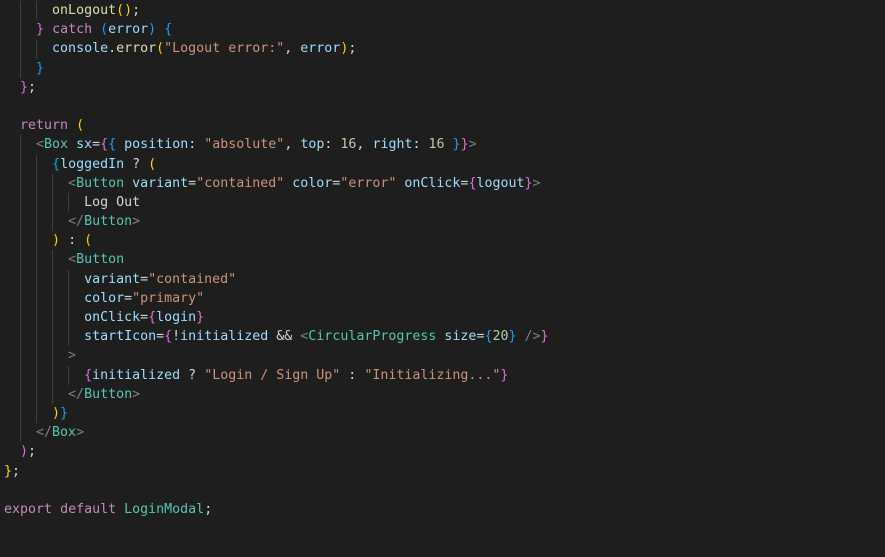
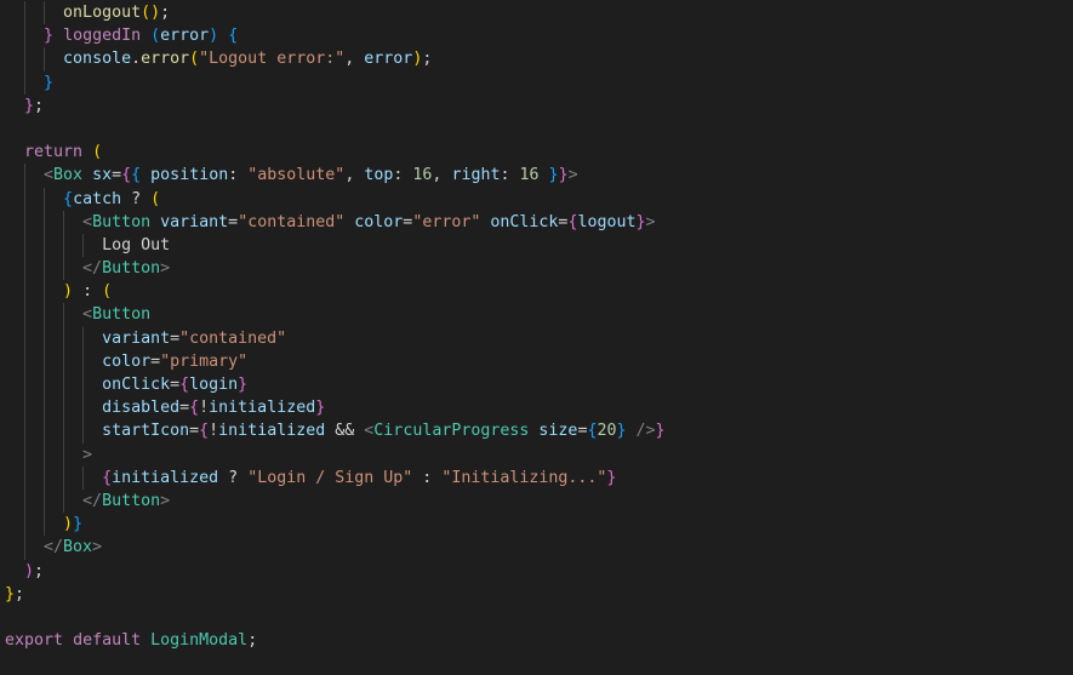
  onLogout();
- } catch (error) {
+ } loggedIn (error) {
  console.error("Logout error:", error);
  }
  };
  return (
  <Box sx={{ position: "absolute", top: 16, right: 16 }}>
- {loggedIn ? (
+ {catch ? (
  <Button variant="contained" color="error" onClick={logout}>
  Log Out
  </Button>
  ) : (
  <Button
  variant="contained"
  color="primary"
  onClick={login}
+ disabled={!initialized}
  startIcon={!initialized && <CircularProgress size={20} />}
  >
  {initialized ? "Login / Sign Up" : "Initializing..."}
  </Button>
  )}
  </Box>
  );
  };
  export default LoginModal;
